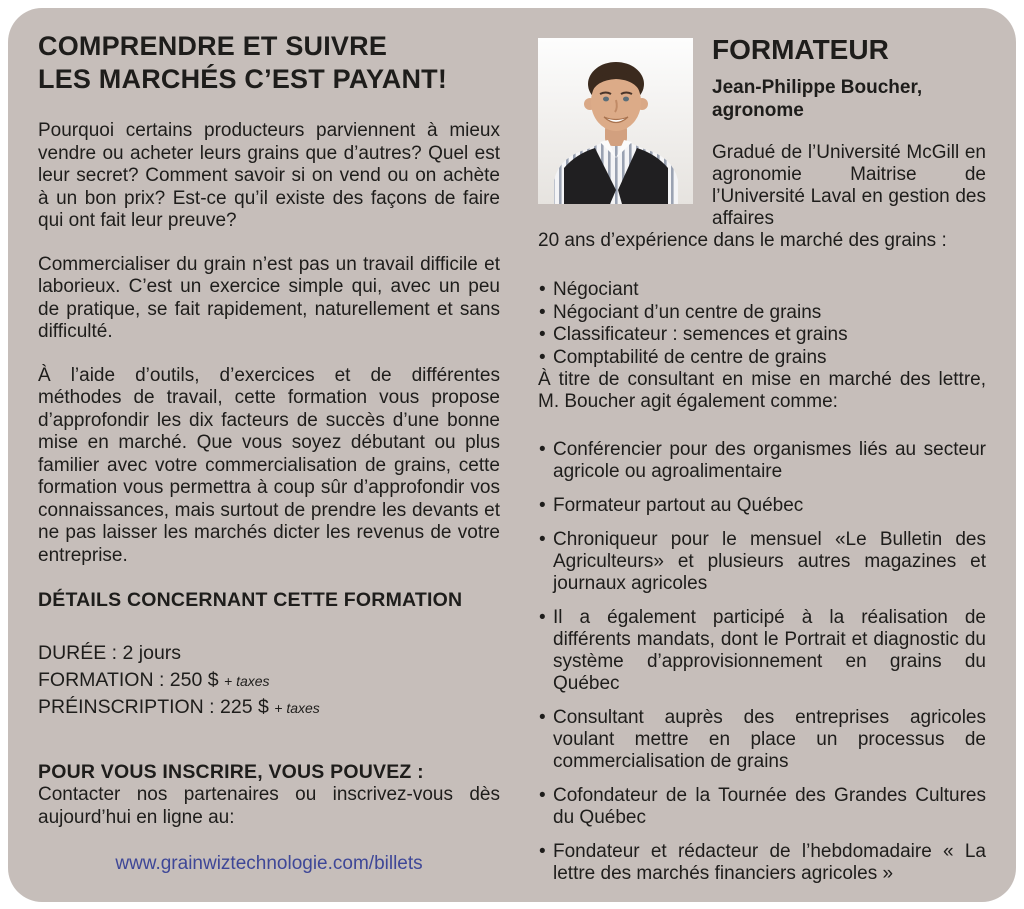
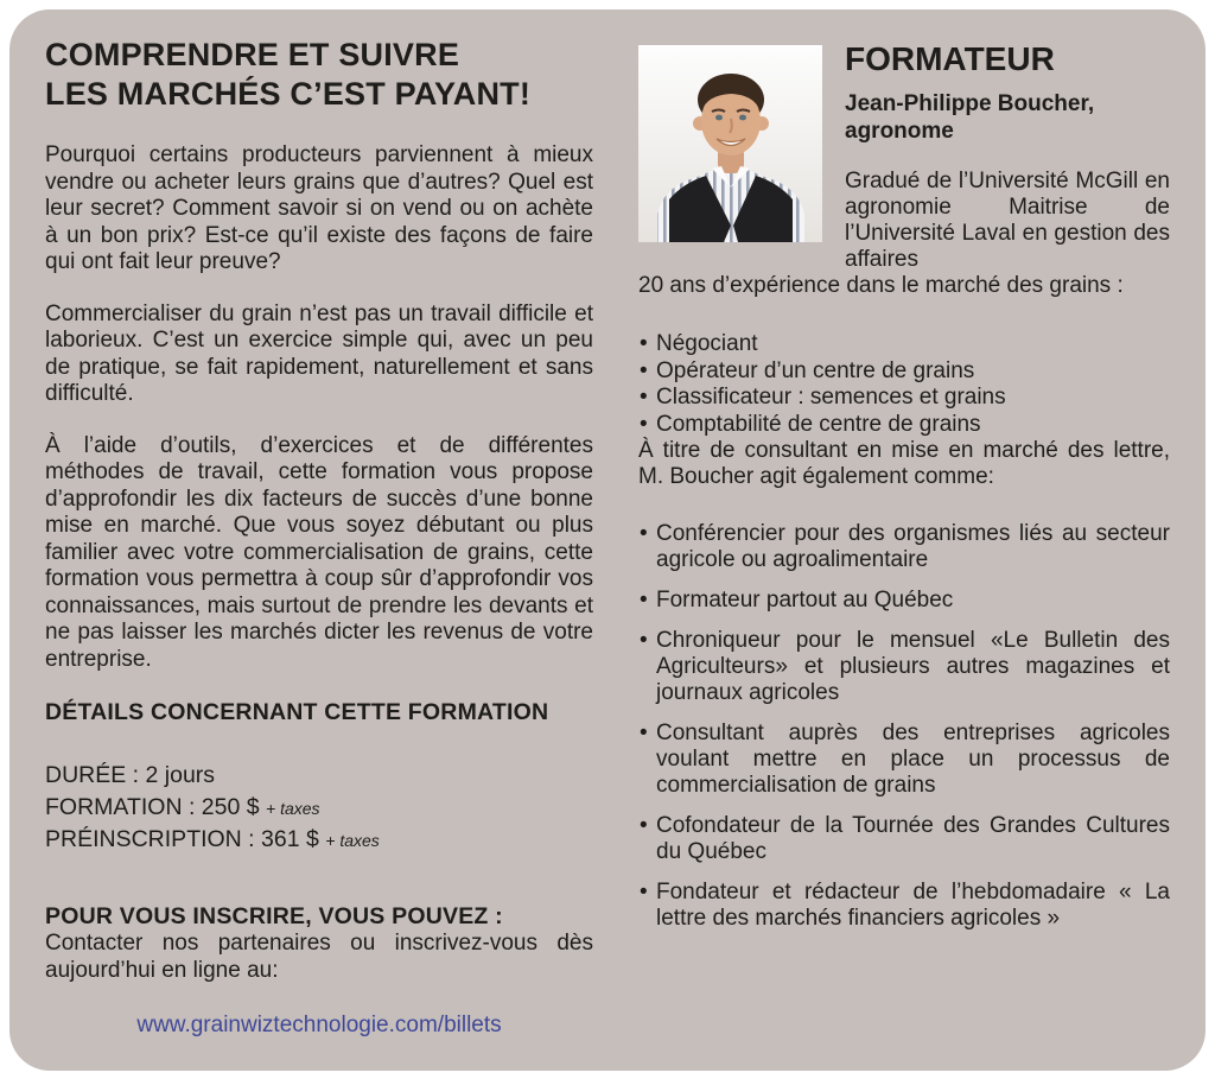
  COMPRENDRE ET SUIVRE
  LES MARCHÉS C’EST PAYANT!
  Pourquoi certains producteurs parviennent à mieux vendre ou acheter leurs grains que d’autres? Quel est leur secret? Comment savoir si on vend ou on achète à un bon prix? Est-ce qu’il existe des façons de faire qui ont fait leur preuve?
  Commercialiser du grain n’est pas un travail difficile et laborieux. C’est un exercice simple qui, avec un peu de pratique, se fait rapidement, naturellement et sans difficulté.
  À l’aide d’outils, d’exercices et de différentes méthodes de travail, cette formation vous propose d’approfondir les dix facteurs de succès d’une bonne mise en marché. Que vous soyez débutant ou plus familier avec votre commercialisation de grains, cette formation vous permettra à coup sûr d’approfondir vos connaissances, mais surtout de prendre les devants et ne pas laisser les marchés dicter les revenus de votre entreprise.
  DÉTAILS CONCERNANT CETTE FORMATION
  DURÉE : 2 jours
  FORMATION : 250 $ + taxes
- PRÉINSCRIPTION : 225 $ + taxes
+ PRÉINSCRIPTION : 361 $ + taxes
  POUR VOUS INSCRIRE, VOUS POUVEZ :
  Contacter nos partenaires ou inscrivez-vous dès aujourd’hui en ligne au:
  www.grainwiztechnologie.com/billets
  FORMATEUR
  Jean-Philippe Boucher,
  agronome
  Gradué de l’Université McGill en agronomie Maitrise de l’Université Laval en gestion des affaires
  20 ans d’expérience dans le marché des grains :
  Négociant
- Négociant d’un centre de grains
+ Opérateur d’un centre de grains
  Classificateur : semences et grains
  Comptabilité de centre de grains
  À titre de consultant en mise en marché des lettre, M. Boucher agit également comme:
  Conférencier pour des organismes liés au secteur agricole ou agroalimentaire
  Formateur partout au Québec
  Chroniqueur pour le mensuel «Le Bulletin des Agriculteurs» et plusieurs autres magazines et journaux agricoles
- Il a également participé à la réalisation de différents mandats, dont le Portrait et diagnostic du système d’approvisionnement en grains du Québec
  Consultant auprès des entreprises agricoles voulant mettre en place un processus de commercialisation de grains
  Cofondateur de la Tournée des Grandes Cultures du Québec
  Fondateur et rédacteur de l’hebdomadaire « La lettre des marchés financiers agricoles »
